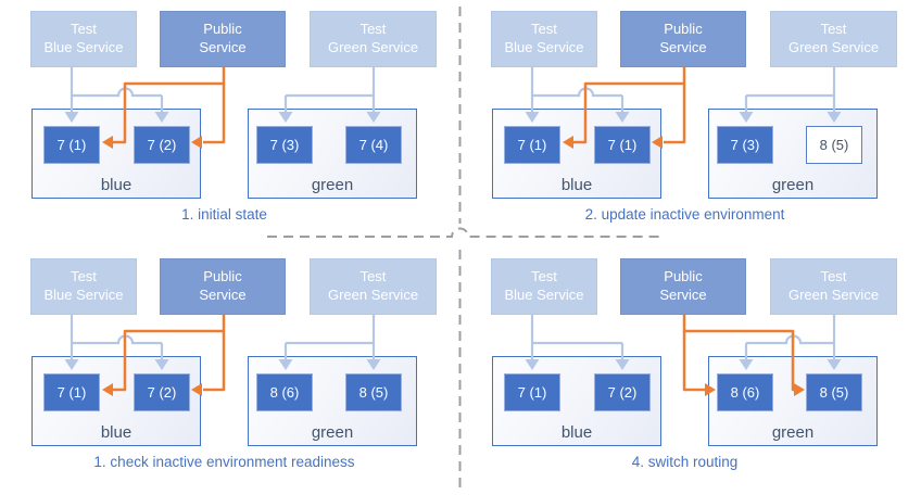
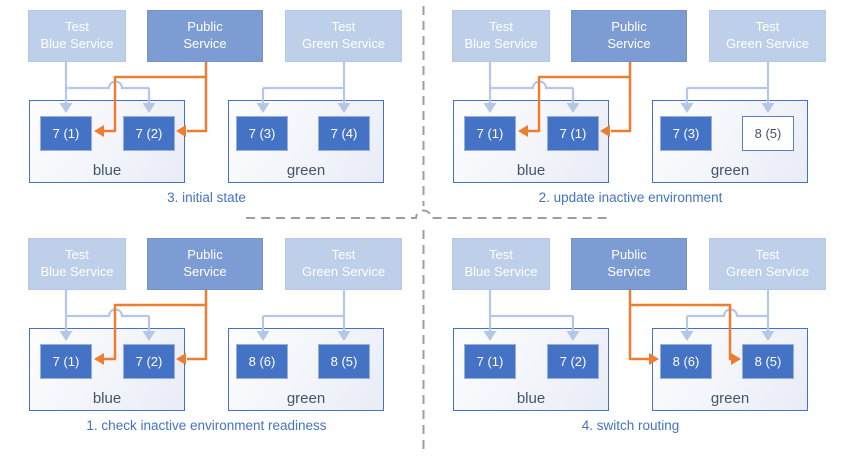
  Test
  Blue Service
  Public
  Service
  Test
  Green Service
  7 (1)
  7 (2)
  blue
  7 (3)
  7 (4)
  green
- 1. initial state
+ 3. initial state
  Test
  Blue Service
  Public
  Service
  Test
  Green Service
  7 (1)
  7 (1)
  blue
  7 (3)
  8 (5)
  green
  2. update inactive environment
  Test
  Blue Service
  Public
  Service
  Test
  Green Service
  7 (1)
  7 (2)
  blue
  8 (6)
  8 (5)
  green
  1. check inactive environment readiness
  Test
  Blue Service
  Public
  Service
  Test
  Green Service
  7 (1)
  7 (2)
  blue
  8 (6)
  8 (5)
  green
  4. switch routing
